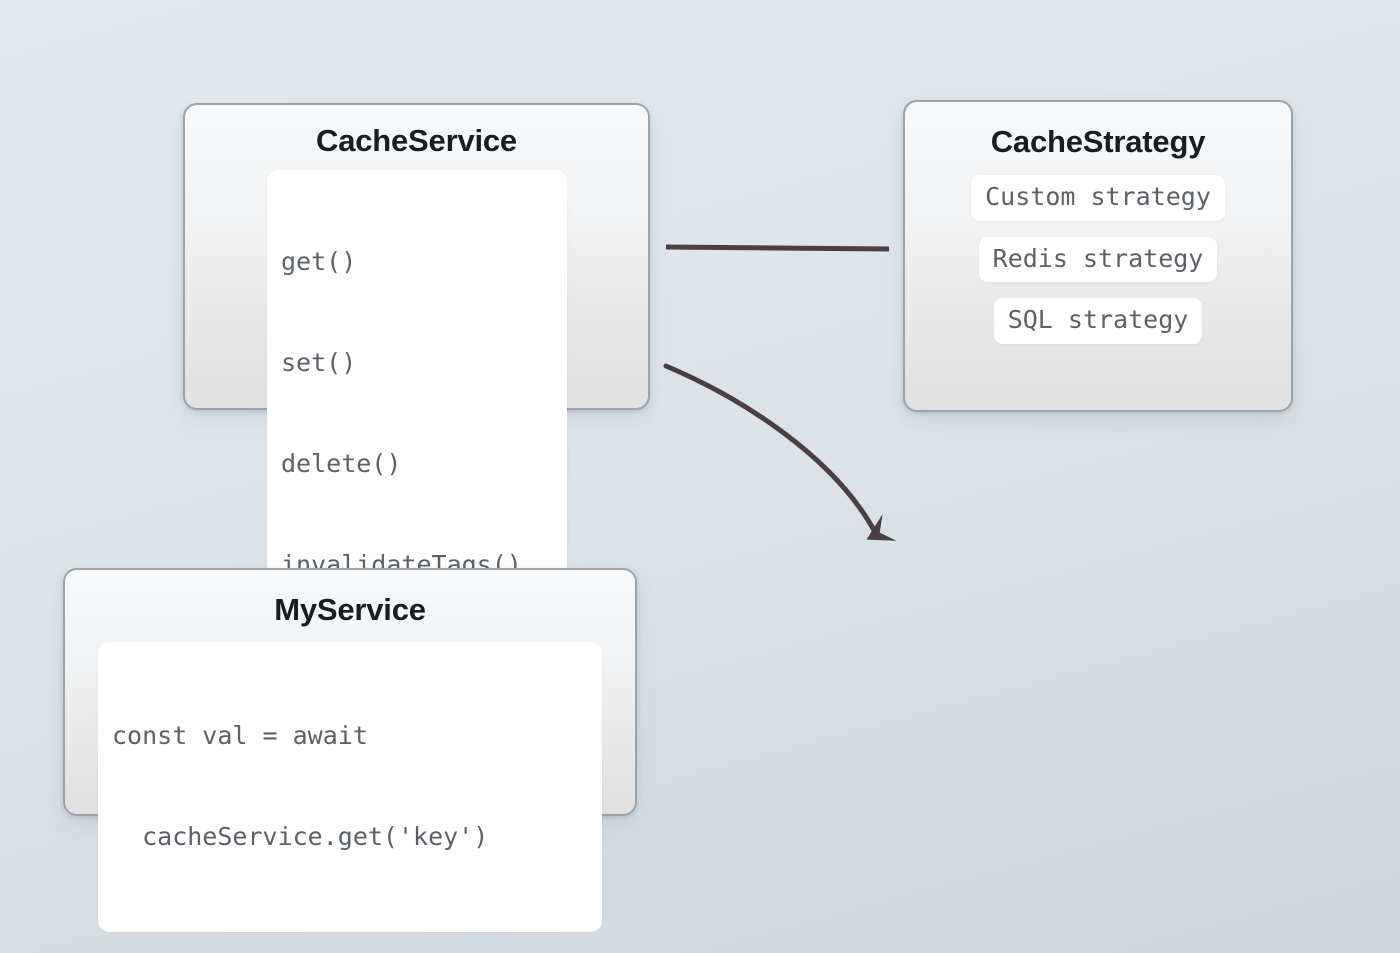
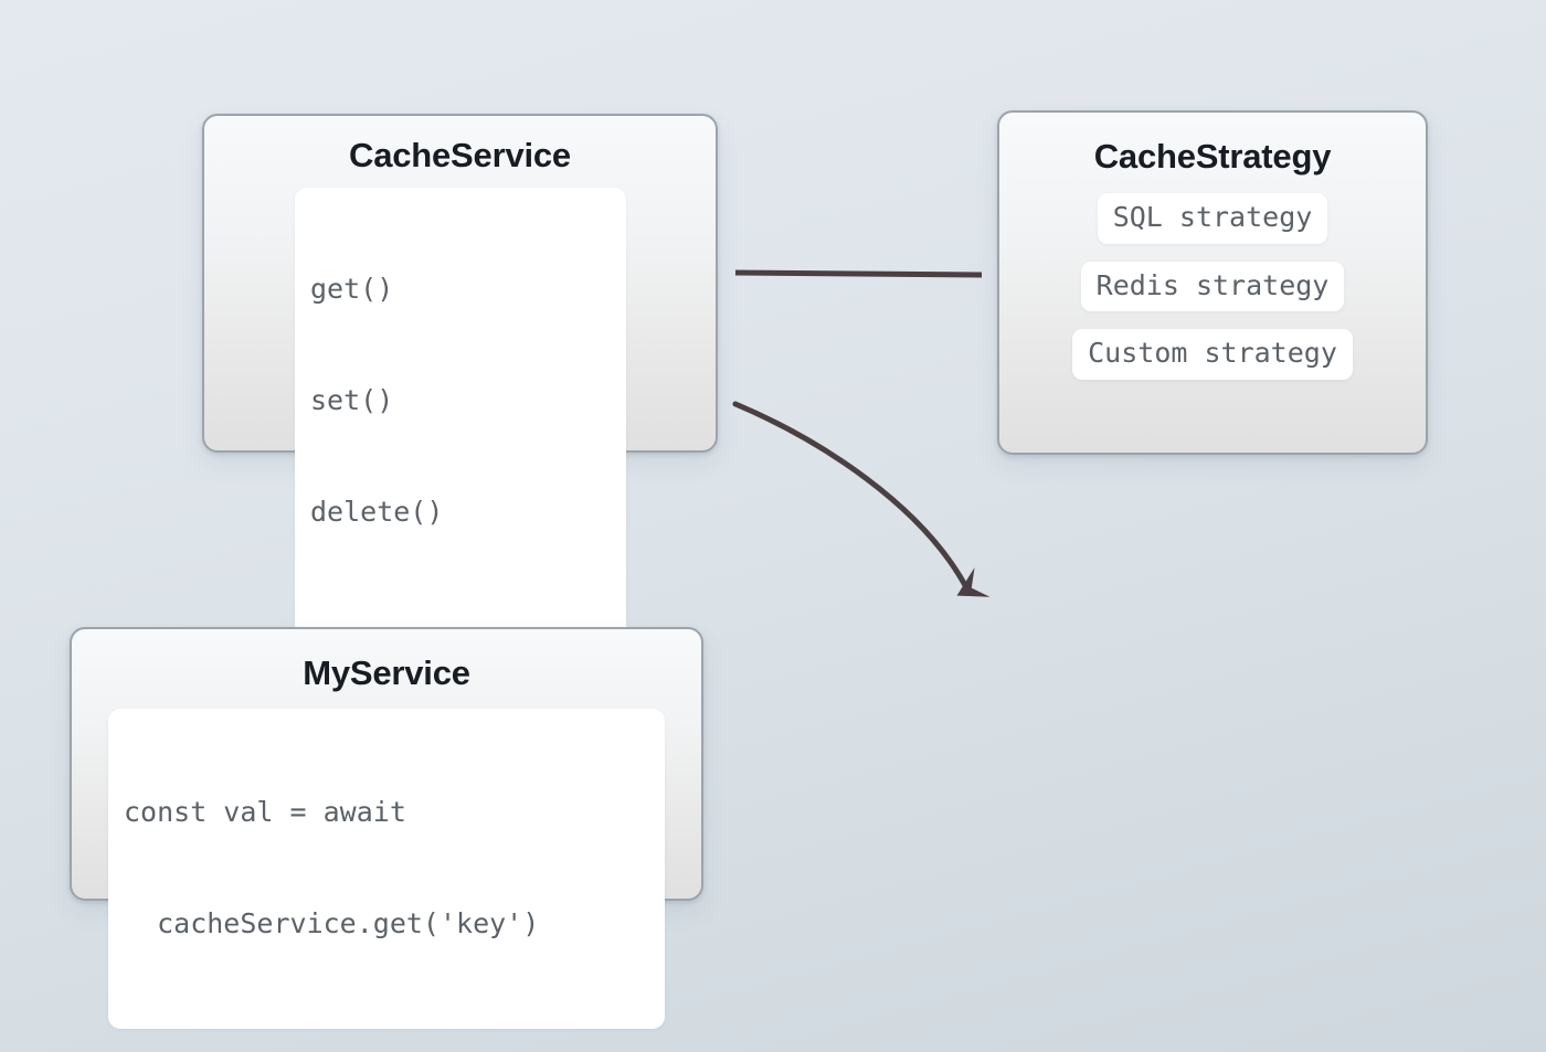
  CacheService
  get()
  set()
  delete()
- invalidateTags()
  CacheStrategy
- Custom strategy
+ SQL strategy
  Redis strategy
- SQL strategy
+ Custom strategy
  MyService
  const val = await
  cacheService.get('key')
